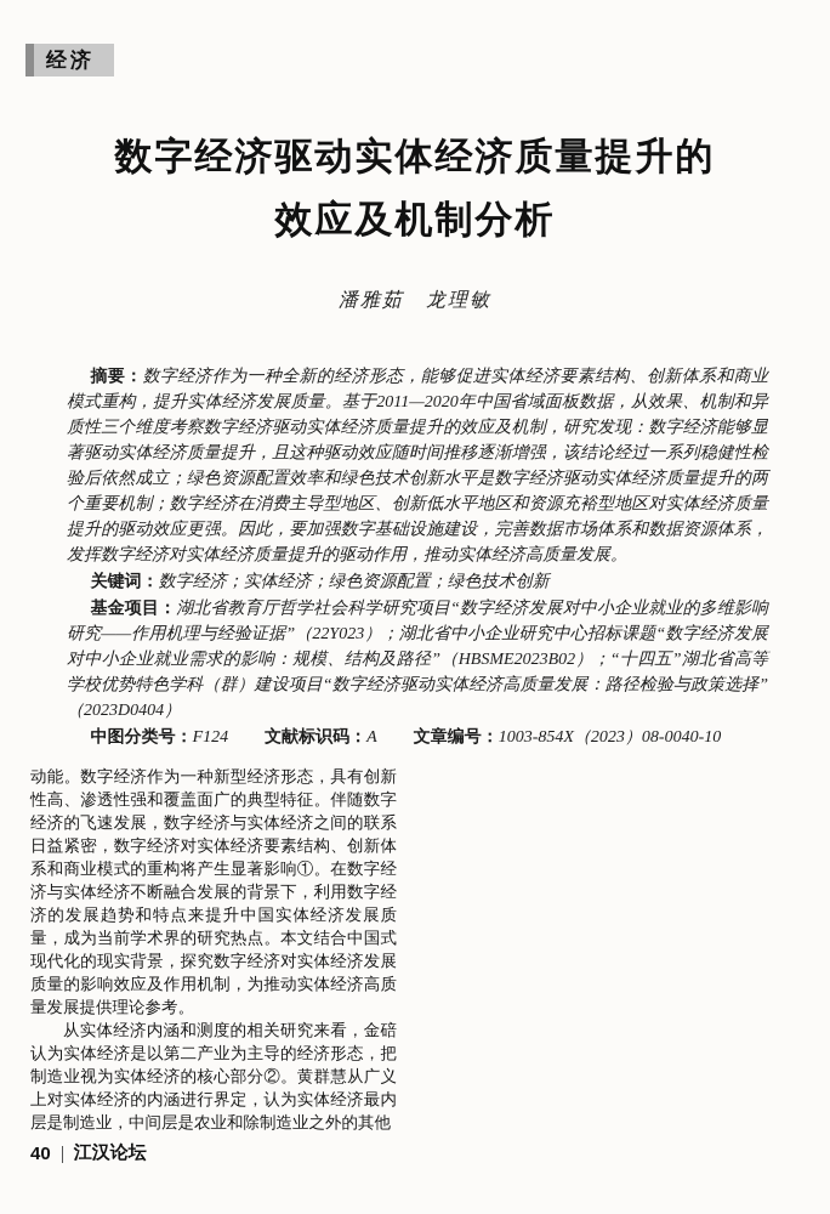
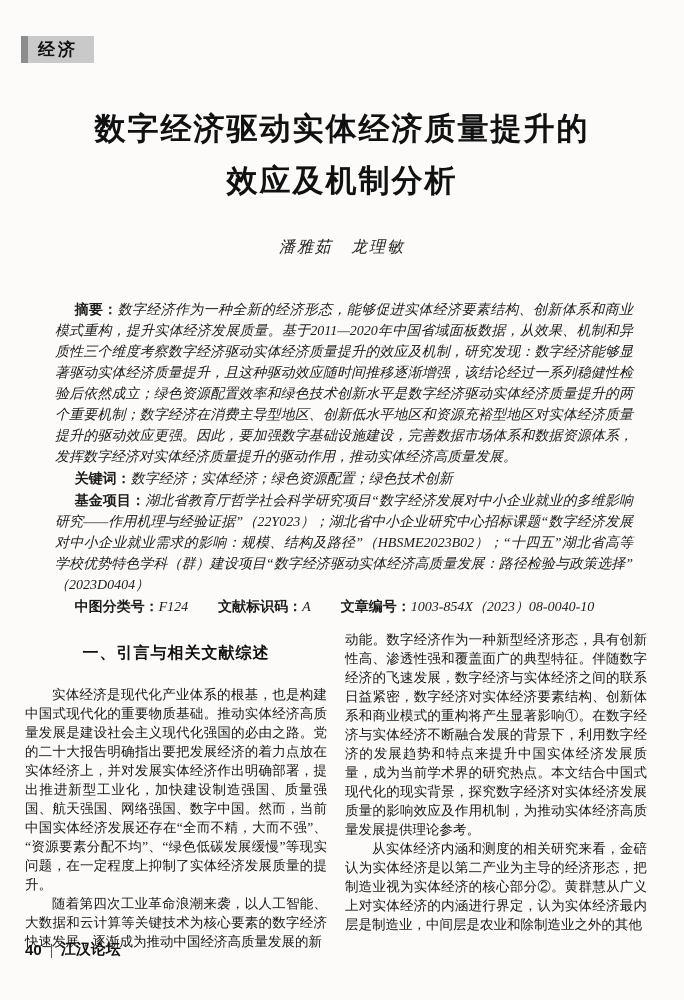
  经济
  数字经济驱动实体经济质量提升的
  效应及机制分析
  潘雅茹 龙理敏
  摘要：数字经济作为一种全新的经济形态，能够促进实体经济要素结构、创新体系和商业模式重构，提升实体经济发展质量。基于2011—2020年中国省域面板数据，从效果、机制和异质性三个维度考察数字经济驱动实体经济质量提升的效应及机制，研究发现：数字经济能够显著驱动实体经济质量提升，且这种驱动效应随时间推移逐渐增强，该结论经过一系列稳健性检验后依然成立；绿色资源配置效率和绿色技术创新水平是数字经济驱动实体经济质量提升的两个重要机制；数字经济在消费主导型地区、创新低水平地区和资源充裕型地区对实体经济质量提升的驱动效应更强。因此，要加强数字基础设施建设，完善数据市场体系和数据资源体系，发挥数字经济对实体经济质量提升的驱动作用，推动实体经济高质量发展。
  关键词：数字经济；实体经济；绿色资源配置；绿色技术创新
  基金项目：湖北省教育厅哲学社会科学研究项目“数字经济发展对中小企业就业的多维影响研究——作用机理与经验证据”（22Y023）；湖北省中小企业研究中心招标课题“数字经济发展对中小企业就业需求的影响：规模、结构及路径”（HBSME2023B02）；“十四五”湖北省高等学校优势特色学科（群）建设项目“数字经济驱动实体经济高质量发展：路径检验与政策选择”（2023D0404）
  中图分类号：F124 文献标识码：A 文章编号：1003-854X（2023）08-0040-10
+ 一、引言与相关文献综述
+ 实体经济是现代化产业体系的根基，也是构建中国式现代化的重要物质基础。推动实体经济高质量发展是建设社会主义现代化强国的必由之路。党的二十大报告明确指出要把发展经济的着力点放在实体经济上，并对发展实体经济作出明确部署，提出推进新型工业化，加快建设制造强国、质量强国、航天强国、网络强国、数字中国。然而，当前中国实体经济发展还存在“全而不精，大而不强”、“资源要素分配不均”、“绿色低碳发展缓慢”等现实问题，在一定程度上抑制了实体经济发展质量的提升。
+ 随着第四次工业革命浪潮来袭，以人工智能、大数据和云计算等关键技术为核心要素的数字经济快速发展，逐渐成为推动中国经济高质量发展的新
  动能。数字经济作为一种新型经济形态，具有创新性高、渗透性强和覆盖面广的典型特征。伴随数字经济的飞速发展，数字经济与实体经济之间的联系日益紧密，数字经济对实体经济要素结构、创新体系和商业模式的重构将产生显著影响①。在数字经济与实体经济不断融合发展的背景下，利用数字经济的发展趋势和特点来提升中国实体经济发展质量，成为当前学术界的研究热点。本文结合中国式现代化的现实背景，探究数字经济对实体经济发展质量的影响效应及作用机制，为推动实体经济高质量发展提供理论参考。
  从实体经济内涵和测度的相关研究来看，金碚认为实体经济是以第二产业为主导的经济形态，把制造业视为实体经济的核心部分②。黄群慧从广义上对实体经济的内涵进行界定，认为实体经济最内层是制造业，中间层是农业和除制造业之外的其他
  40
  江汉论坛
